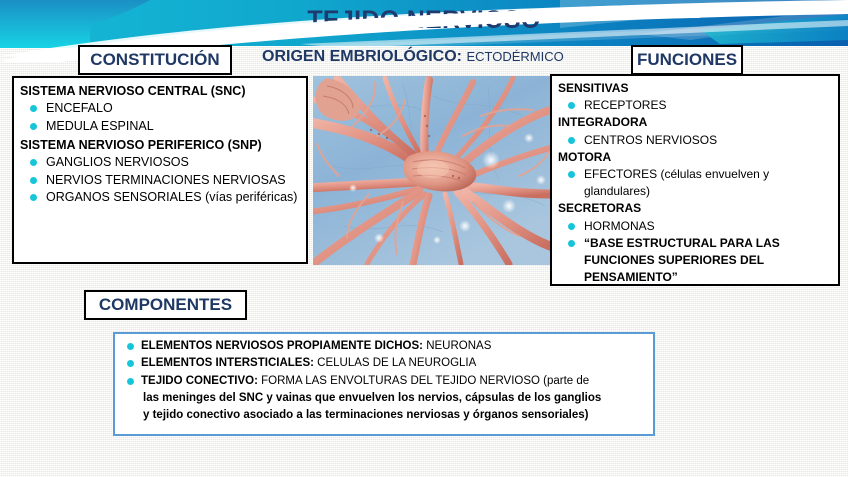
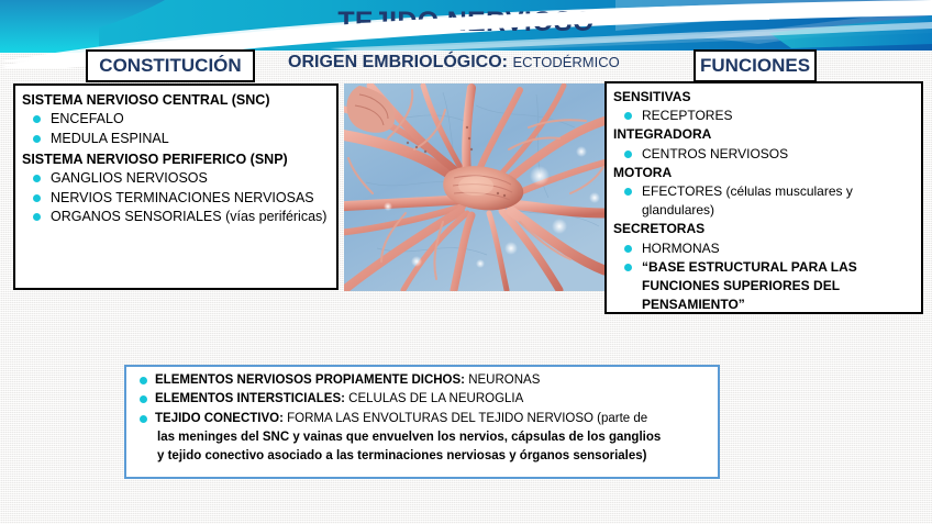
  CONSTITUCIÓN
  FUNCIONES
  ORIGEN EMBRIOLÓGICO: ECTODÉRMICO
  SISTEMA NERVIOSO CENTRAL (SNC)
  ENCEFALO
  MEDULA ESPINAL
  SISTEMA NERVIOSO PERIFERICO (SNP)
  GANGLIOS NERVIOSOS
  NERVIOS TERMINACIONES NERVIOSAS
  ORGANOS SENSORIALES (vías periféricas)
  SENSITIVAS
  RECEPTORES
  INTEGRADORA
  CENTROS NERVIOSOS
  MOTORA
- EFECTORES (células envuelven y glandulares)
+ EFECTORES (células musculares y glandulares)
  SECRETORAS
  HORMONAS
  “BASE ESTRUCTURAL PARA LAS FUNCIONES SUPERIORES DEL PENSAMIENTO”
- COMPONENTES
  ELEMENTOS NERVIOSOS PROPIAMENTE DICHOS: NEURONAS
  ELEMENTOS INTERSTICIALES: CELULAS DE LA NEUROGLIA
  TEJIDO CONECTIVO: FORMA LAS ENVOLTURAS DEL TEJIDO NERVIOSO (parte de
  las meninges del SNC y vainas que envuelven los nervios, cápsulas de los ganglios
  y tejido conectivo asociado a las terminaciones nerviosas y órganos sensoriales)
